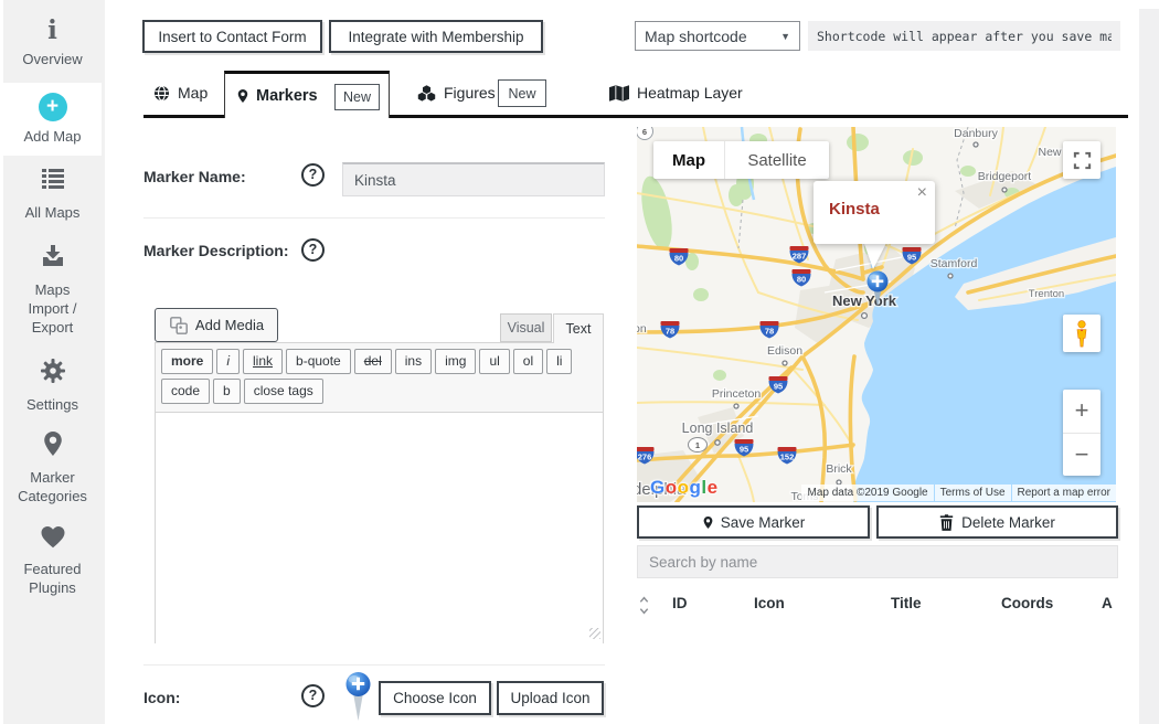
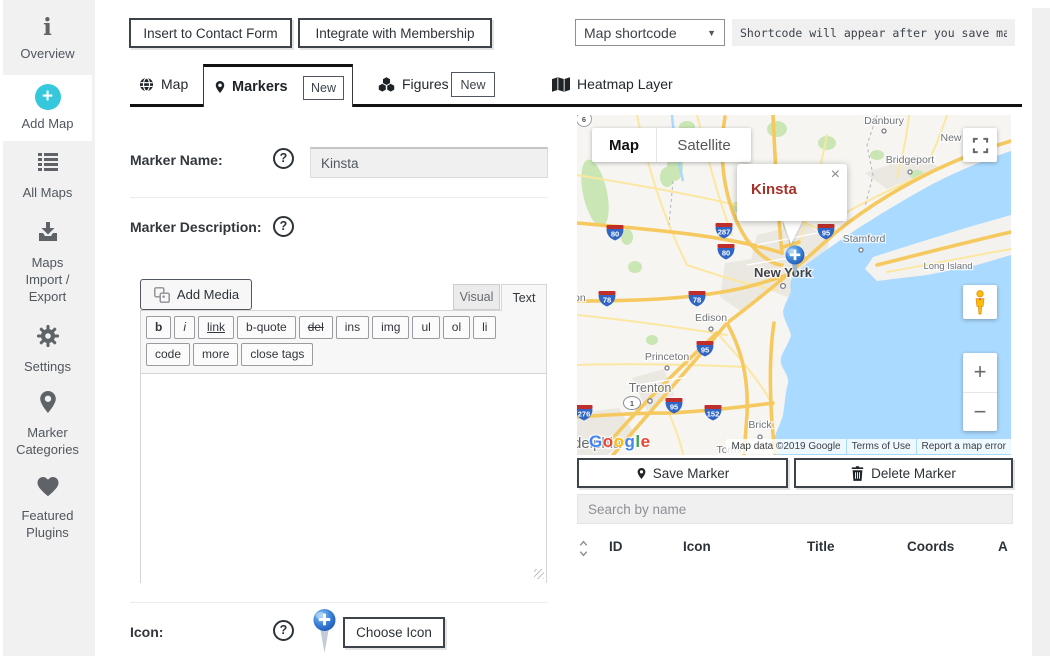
  i
  Overview
  +
  Add Map
  All Maps
  Maps Import / Export
  Settings
  Marker Categories
  Featured Plugins
  Insert to Contact Form
  Integrate with Membership
  Map shortcode
  ▼
  Shortcode will appear after you save ma
  Map
  Markers
  New
  Figures
  New
  Heatmap Layer
  Marker Name:
  ?
  Kinsta
  Marker Description:
  ?
  Add Media
  Visual
  Text
- more
+ b
  i
  link
  b-quote
  del
  ins
  img
  ul
  ol
  li
  code
- b
+ more
  close tags
  Icon:
  ?
  Choose Icon
- Upload Icon
  80
  287
  80
  95
  78
  78
  95
  95
  152
  276
  1
  6
  Danbury
  New
  Bridgeport
  Stamford
  New Yrk
- Trenton
+ Long Island
  Edison
  Princeton
- Long Island
+ Trenton
  Brick
  delphia
  Toms
  on
  Map
  Satellite
  Kinsta
  ×
  +
  −
  Google
  Map data ©2019 Google
  Terms of Use
  Report a map error
  Save Marker
  Delete Marker
  Search by name
  ID
  Icon
  Title
  Coords
  A
